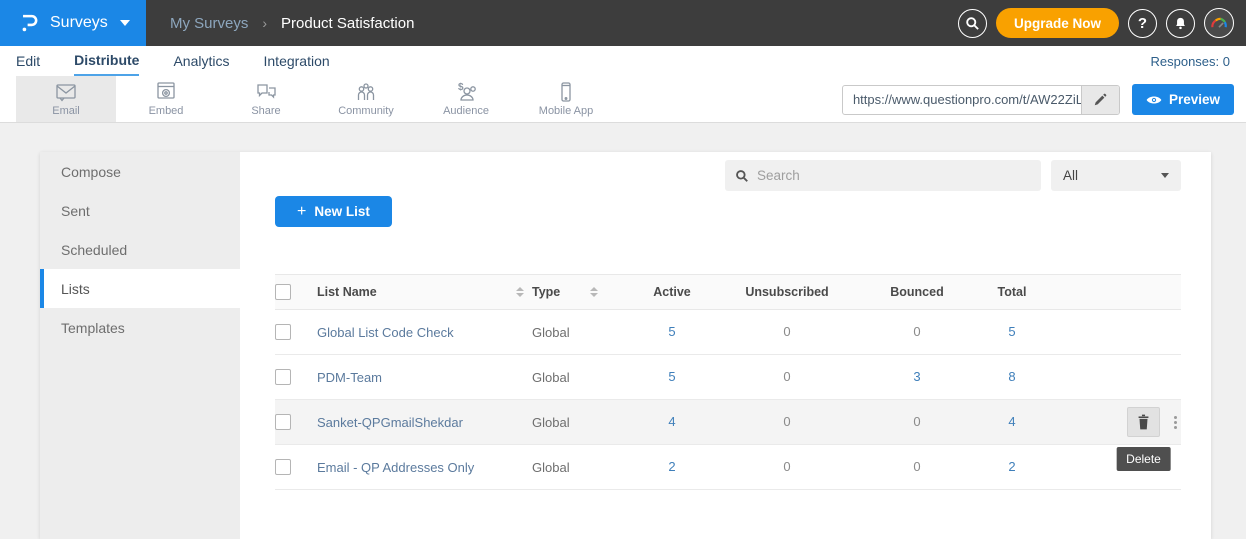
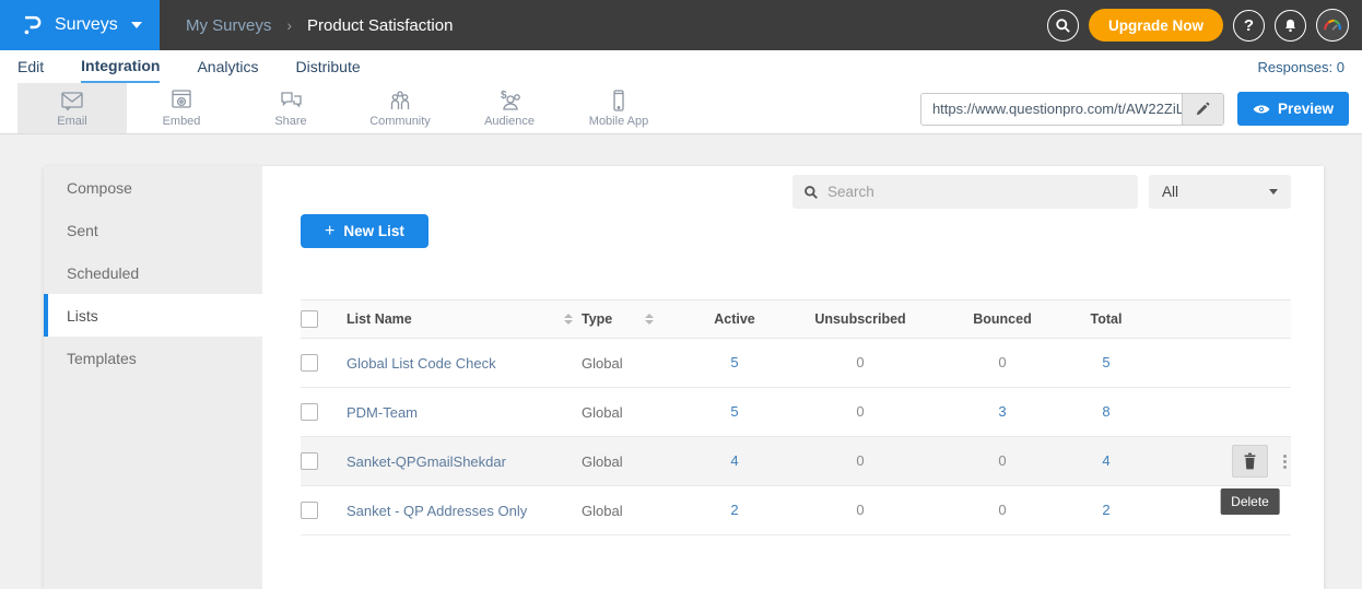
  Surveys
  My Surveys
  ›
  Product Satisfaction
  Upgrade Now
  ?
  Edit
- Distribute
+ Integration
  Analytics
- Integration
+ Distribute
  Responses: 0
  Email
  Embed
  Share
  Community
  $
  Audience
  Mobile App
  https://www.questionpro.com/t/AW22ZiL
  Preview
  Compose
  Sent
  Scheduled
  Lists
  Templates
  Search
  All
  +
  New List
  List Name
  Type
  Active
  Unsubscribed
  Bounced
  Total
  Global List Code Check
  Global
  5
  0
  0
  5
  PDM-Team
  Global
  5
  0
  3
  8
  Sanket-QPGmailShekdar
  Global
  4
  0
  0
  4
  Delete
- Email - QP Addresses Only
+ Sanket - QP Addresses Only
  Global
  2
  0
  0
  2
